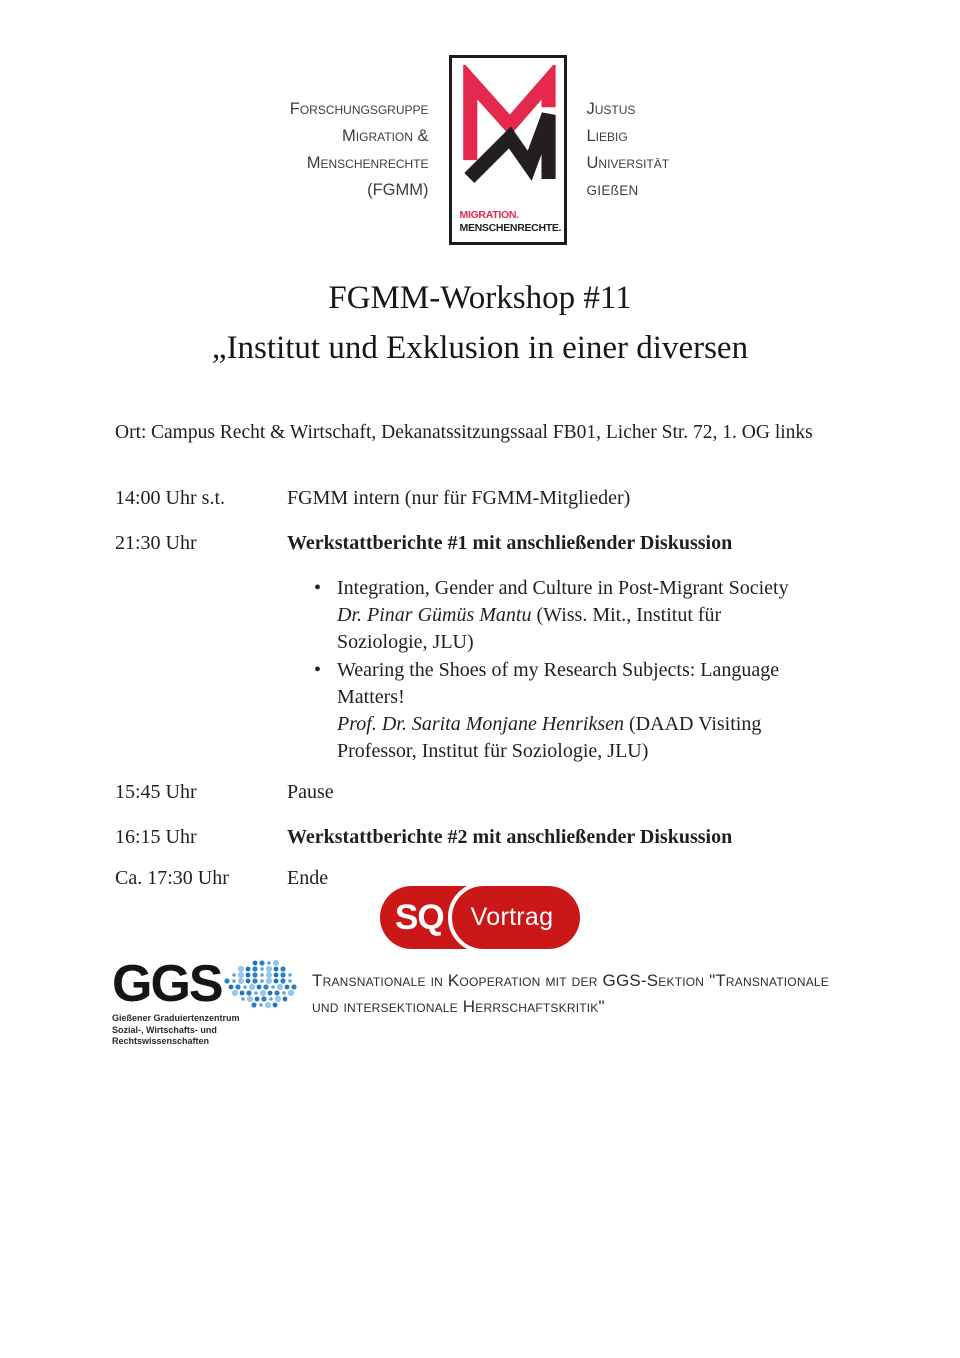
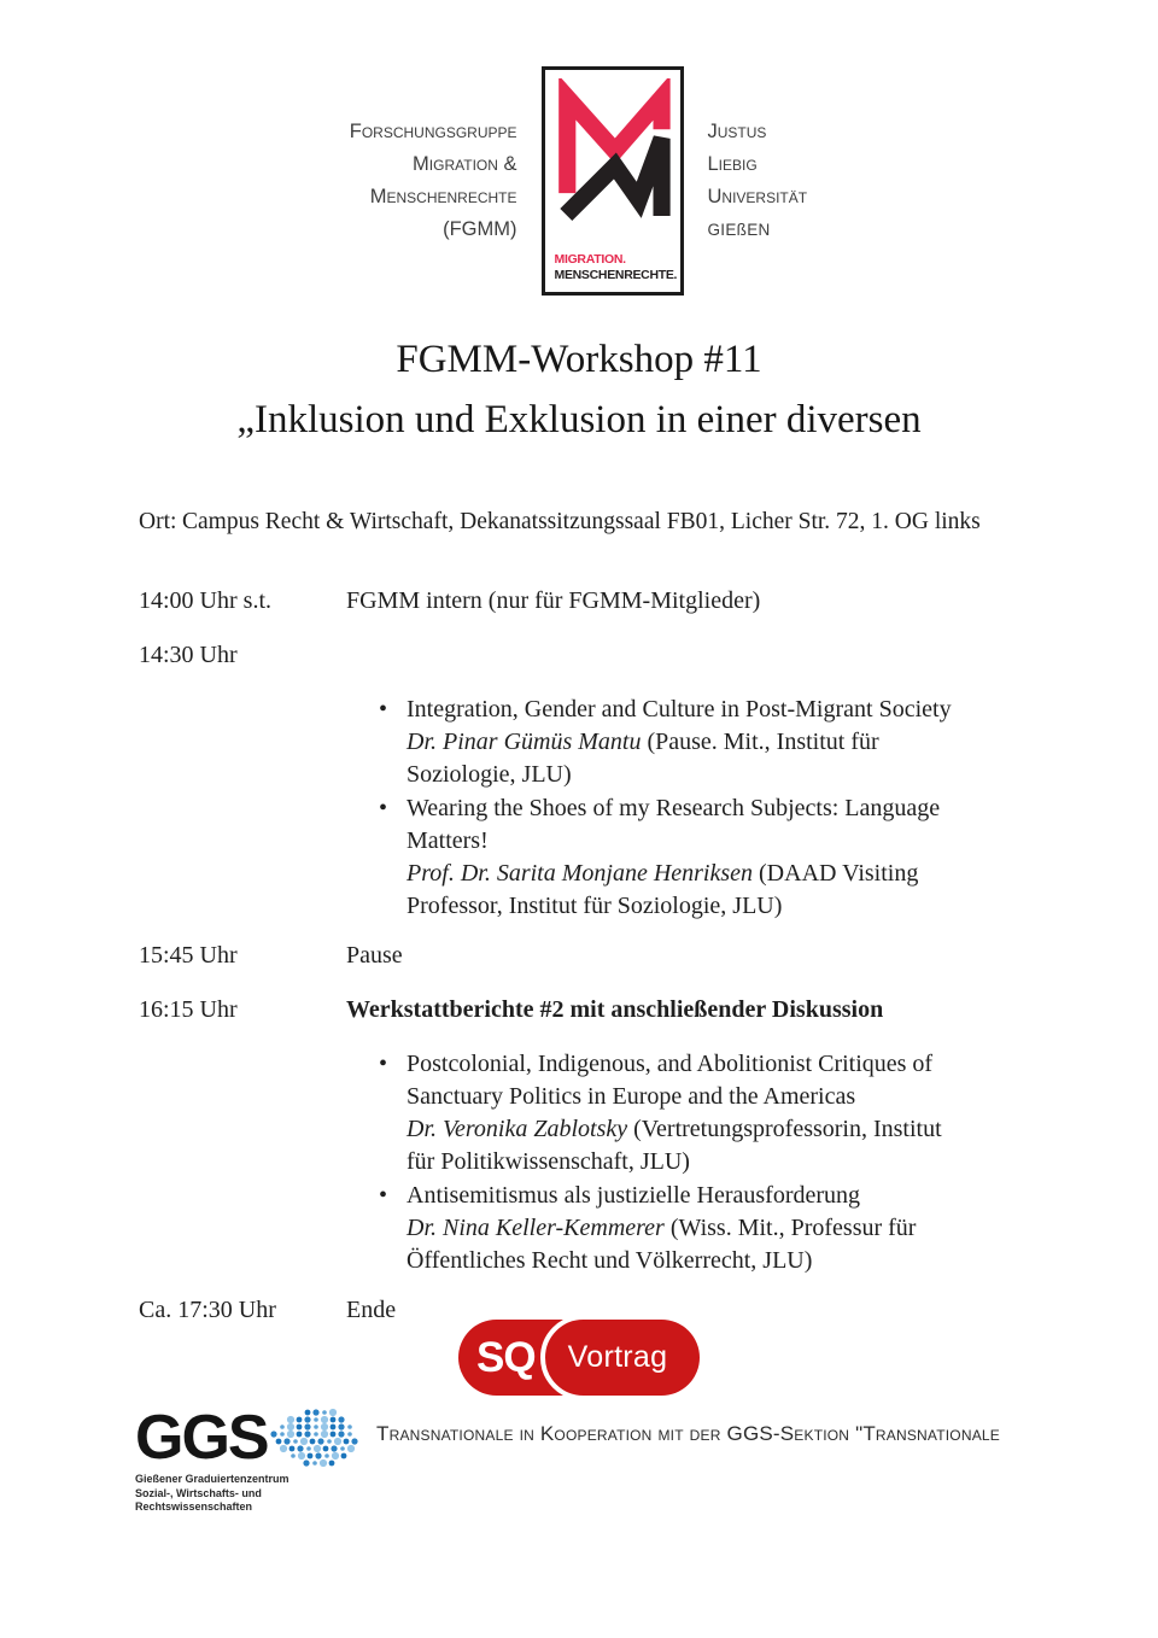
  Forschungsgruppe
  Migration &
  Menschenrechte
  (FGMM)
  MIGRATION.
  MENSCHENRECHTE.
  Justus
  Liebig
  Universität
  GIEßEN
  FGMM-Workshop #11
- „Institut und Exklusion in einer diversen
+ „Inklusion und Exklusion in einer diversen
  Ort:
  Campus Recht & Wirtschaft, Dekanatssitzungssaal FB01, Licher Str. 72, 1. OG links
  14:00 Uhr s.t.
  FGMM intern (nur für FGMM-Mitglieder)
- 21:30 Uhr
+ 14:30 Uhr
- Werkstattberichte #1 mit anschließender Diskussion
  Integration, Gender and Culture in Post-Migrant Society
- Dr. Pinar Gümüs Mantu (Wiss. Mit., Institut für Soziologie, JLU)
+ Dr. Pinar Gümüs Mantu (Pause. Mit., Institut für Soziologie, JLU)
  Wearing the Shoes of my Research Subjects: Language Matters!
  Prof. Dr. Sarita Monjane Henriksen (DAAD Visiting Professor, Institut für Soziologie, JLU)
  15:45 Uhr
  Pause
  16:15 Uhr
  Werkstattberichte #2 mit anschließender Diskussion
+ Postcolonial, Indigenous, and Abolitionist Critiques of Sanctuary Politics in Europe and the Americas
+ Dr. Veronika Zablotsky (Vertretungsprofessorin, Institut für Politikwissenschaft, JLU)
+ Antisemitismus als justizielle Herausforderung
+ Dr. Nina Keller-Kemmerer (Wiss. Mit., Professur für Öffentliches Recht und Völkerrecht, JLU)
  Ca. 17:30 Uhr
  Ende
  SQ
  Vortrag
  GGS
  Gießener Graduiertenzentrum
  Sozial-, Wirtschafts- und Rechtswissenschaften
  Transnationale in Kooperation mit der GGS-Sektion "Transnationale
- und intersektionale Herrschaftskritik"
